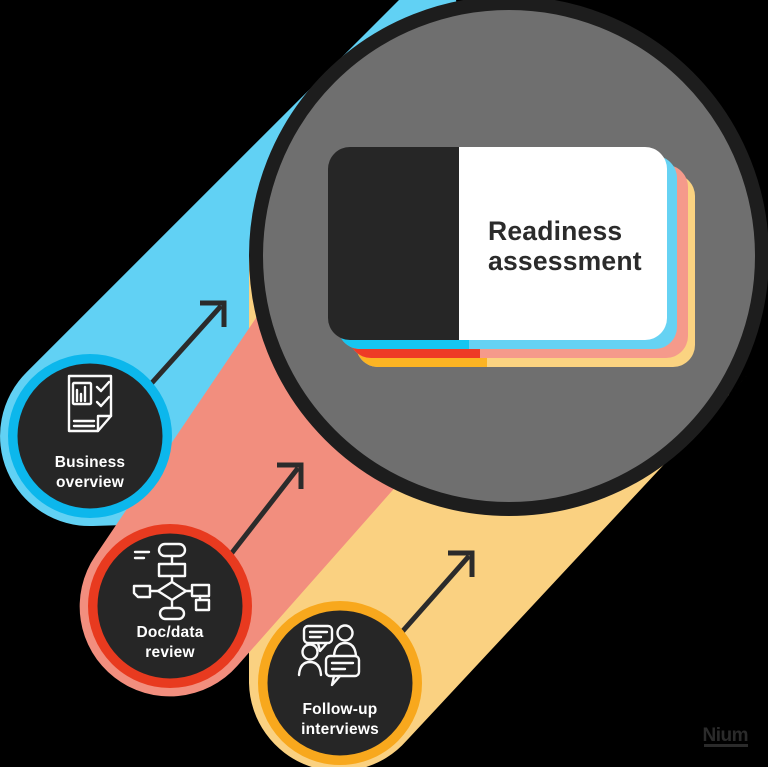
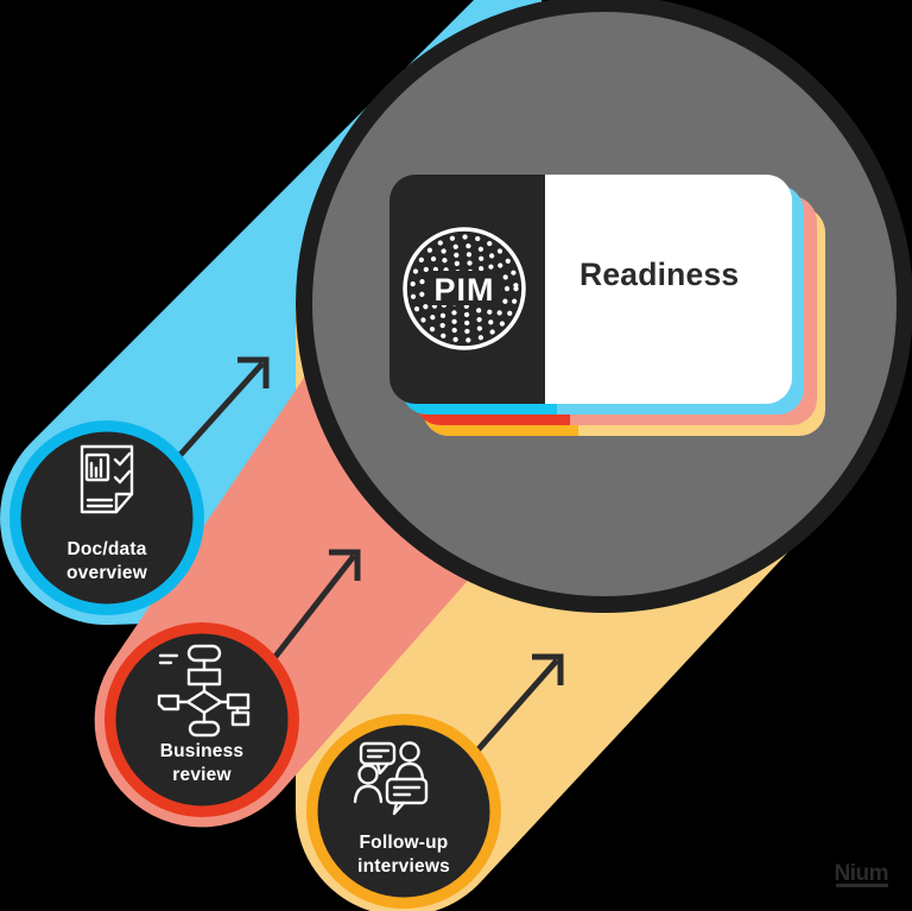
+ PIM
  Readiness
- assessment
- Business
+ Doc/data
  overview
- Doc/data
+ Business
  review
  Follow-up
  interviews
  Nium
